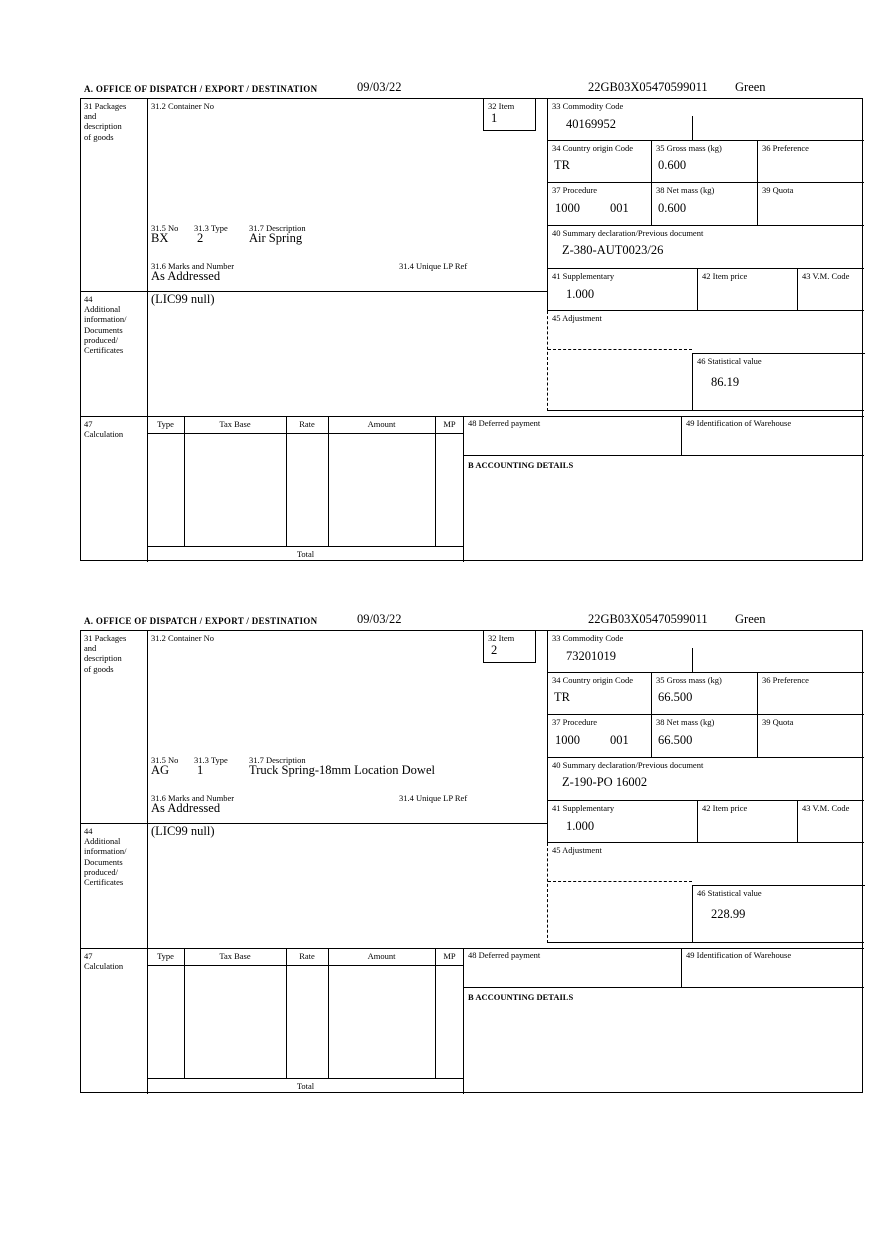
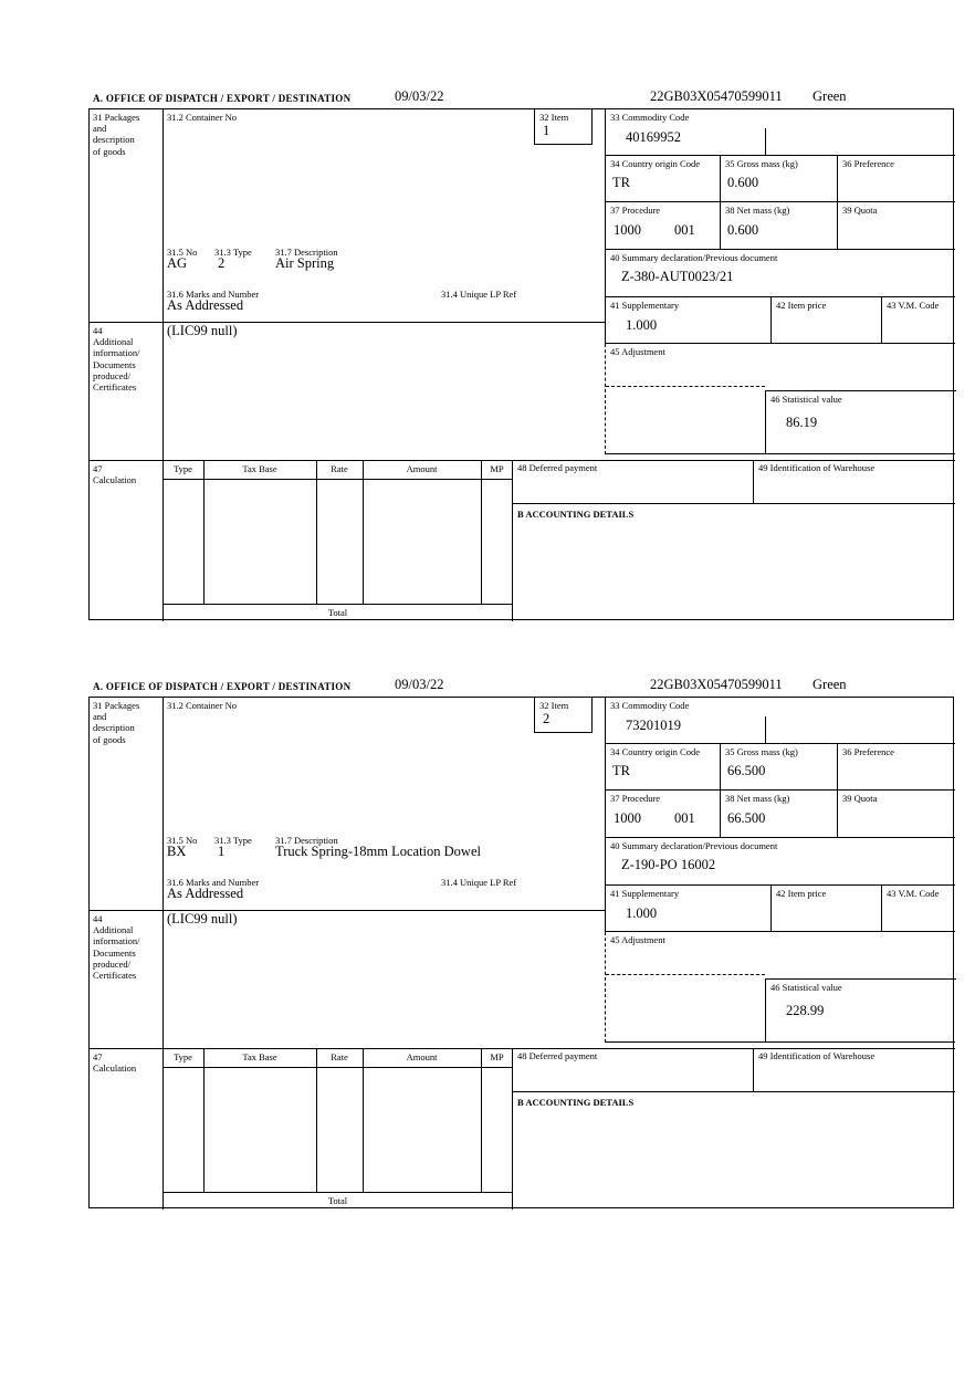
  A. OFFICE OF DISPATCH / EXPORT / DESTINATION
  09/03/22
  22GB03X05470599011
  Green
  31 Packages
  and
  description
  of goods
  44
  Additional
  information/
  Documents
  produced/
  Certificates
  47
  Calculation
  31.2 Container No
  32 Item
  1
  33 Commodity Code
  40169952
  34 Country origin Code
  TR
  35 Gross mass (kg)
  0.600
  36 Preference
  37 Procedure
  1000
  001
  38 Net mass (kg)
  0.600
  39 Quota
  40 Summary declaration/Previous document
- Z-380-AUT0023/26
+ Z-380-AUT0023/21
  41 Supplementary
  1.000
  42 Item price
  43 V.M. Code
  45 Adjustment
  46 Statistical value
  86.19
  31.5 No
  31.3 Type
  31.7 Description
- BX
+ AG
  2
  Air Spring
  31.6 Marks and Number
  31.4 Unique LP Ref
  As Addressed
  (LIC99 null)
  Type
  Tax Base
  Rate
  Amount
  MP
  Total
  48 Deferred payment
  49 Identification of Warehouse
  B ACCOUNTING DETAILS
  A. OFFICE OF DISPATCH / EXPORT / DESTINATION
  09/03/22
  22GB03X05470599011
  Green
  31 Packages
  and
  description
  of goods
  44
  Additional
  information/
  Documents
  produced/
  Certificates
  47
  Calculation
  31.2 Container No
  32 Item
  2
  33 Commodity Code
  73201019
  34 Country origin Code
  TR
  35 Gross mass (kg)
  66.500
  36 Preference
  37 Procedure
  1000
  001
  38 Net mass (kg)
  66.500
  39 Quota
  40 Summary declaration/Previous document
  Z-190-PO 16002
  41 Supplementary
  1.000
  42 Item price
  43 V.M. Code
  45 Adjustment
  46 Statistical value
  228.99
  31.5 No
  31.3 Type
  31.7 Description
- AG
+ BX
  1
  Truck Spring-18mm Location Dowel
  31.6 Marks and Number
  31.4 Unique LP Ref
  As Addressed
  (LIC99 null)
  Type
  Tax Base
  Rate
  Amount
  MP
  Total
  48 Deferred payment
  49 Identification of Warehouse
  B ACCOUNTING DETAILS
